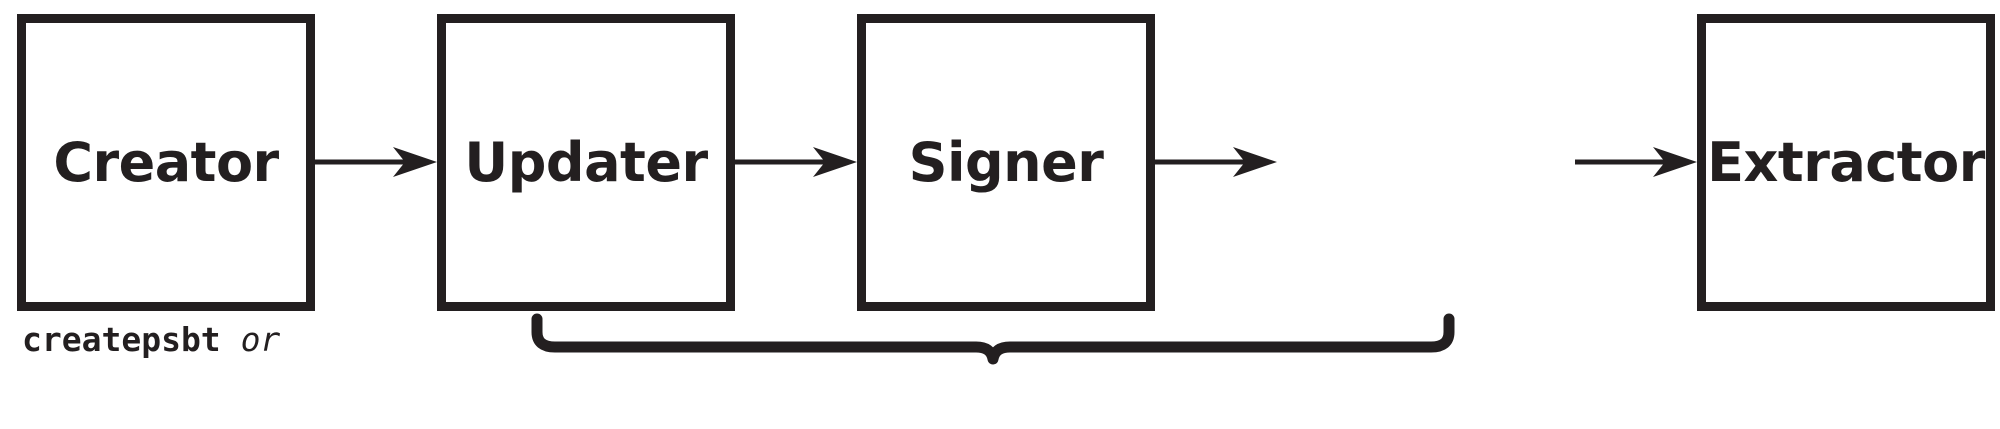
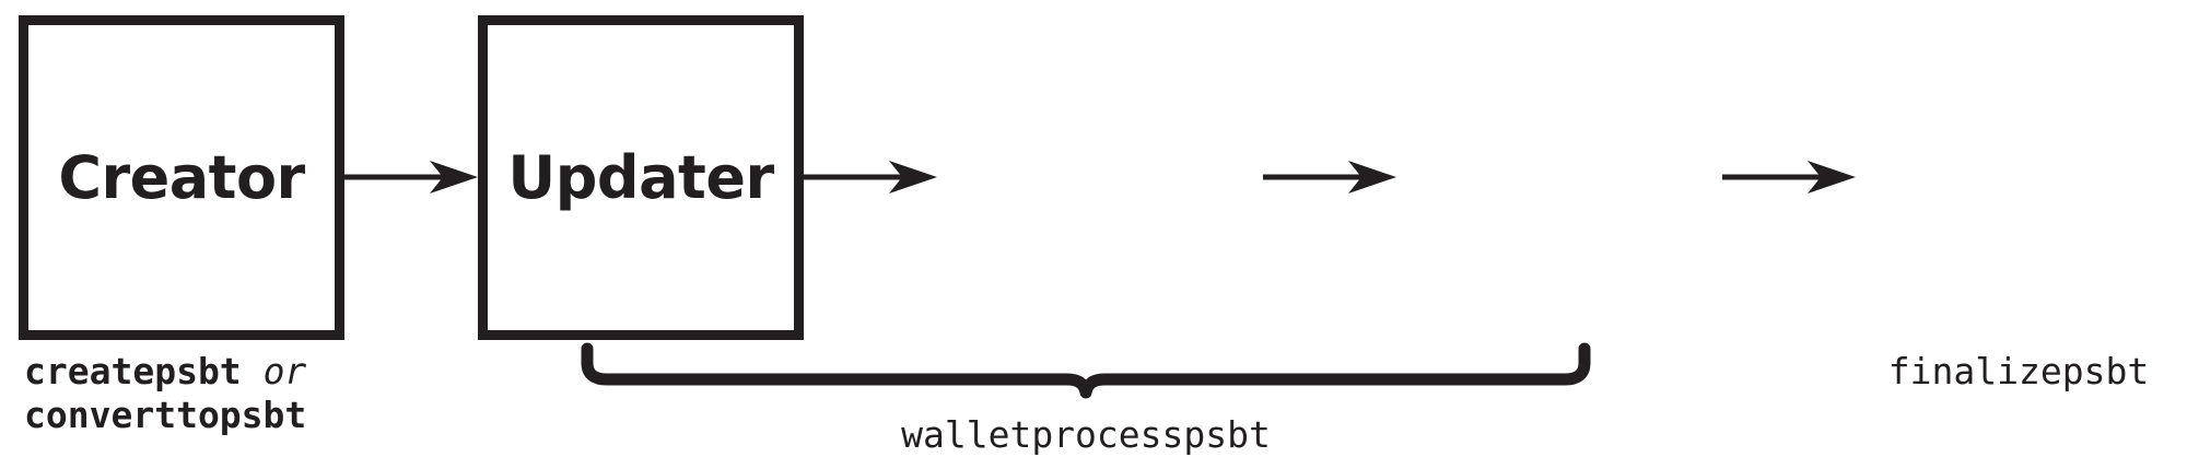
  Creator
  Updater
- Signer
- Extractor
  createpsbt or
+ converttopsbt
+ walletprocesspsbt
+ finalizepsbt
